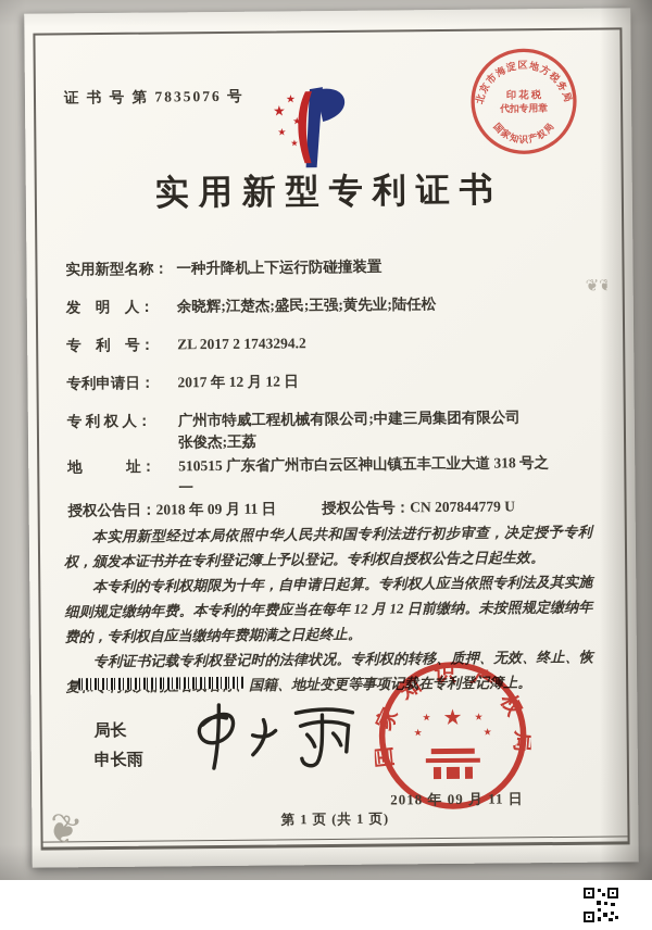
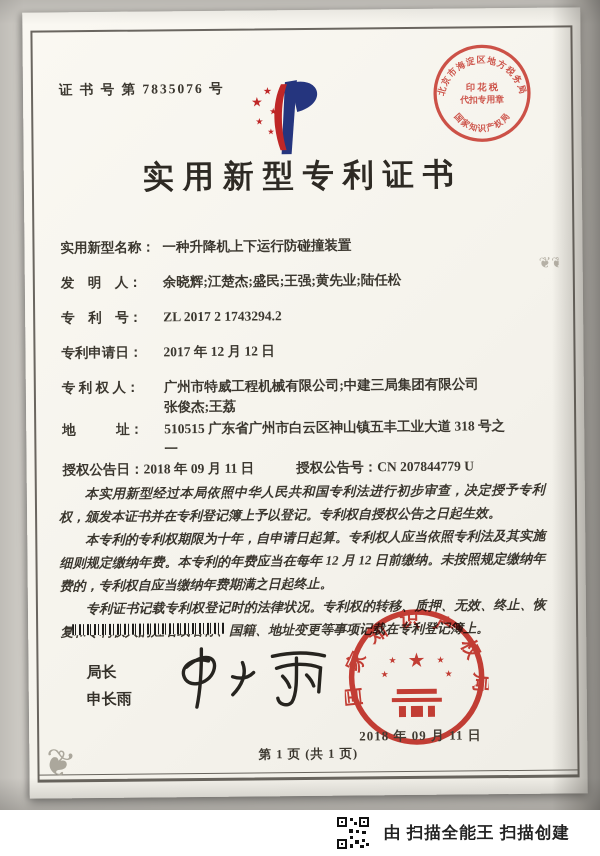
+ 由 扫描全能王 扫描创建
